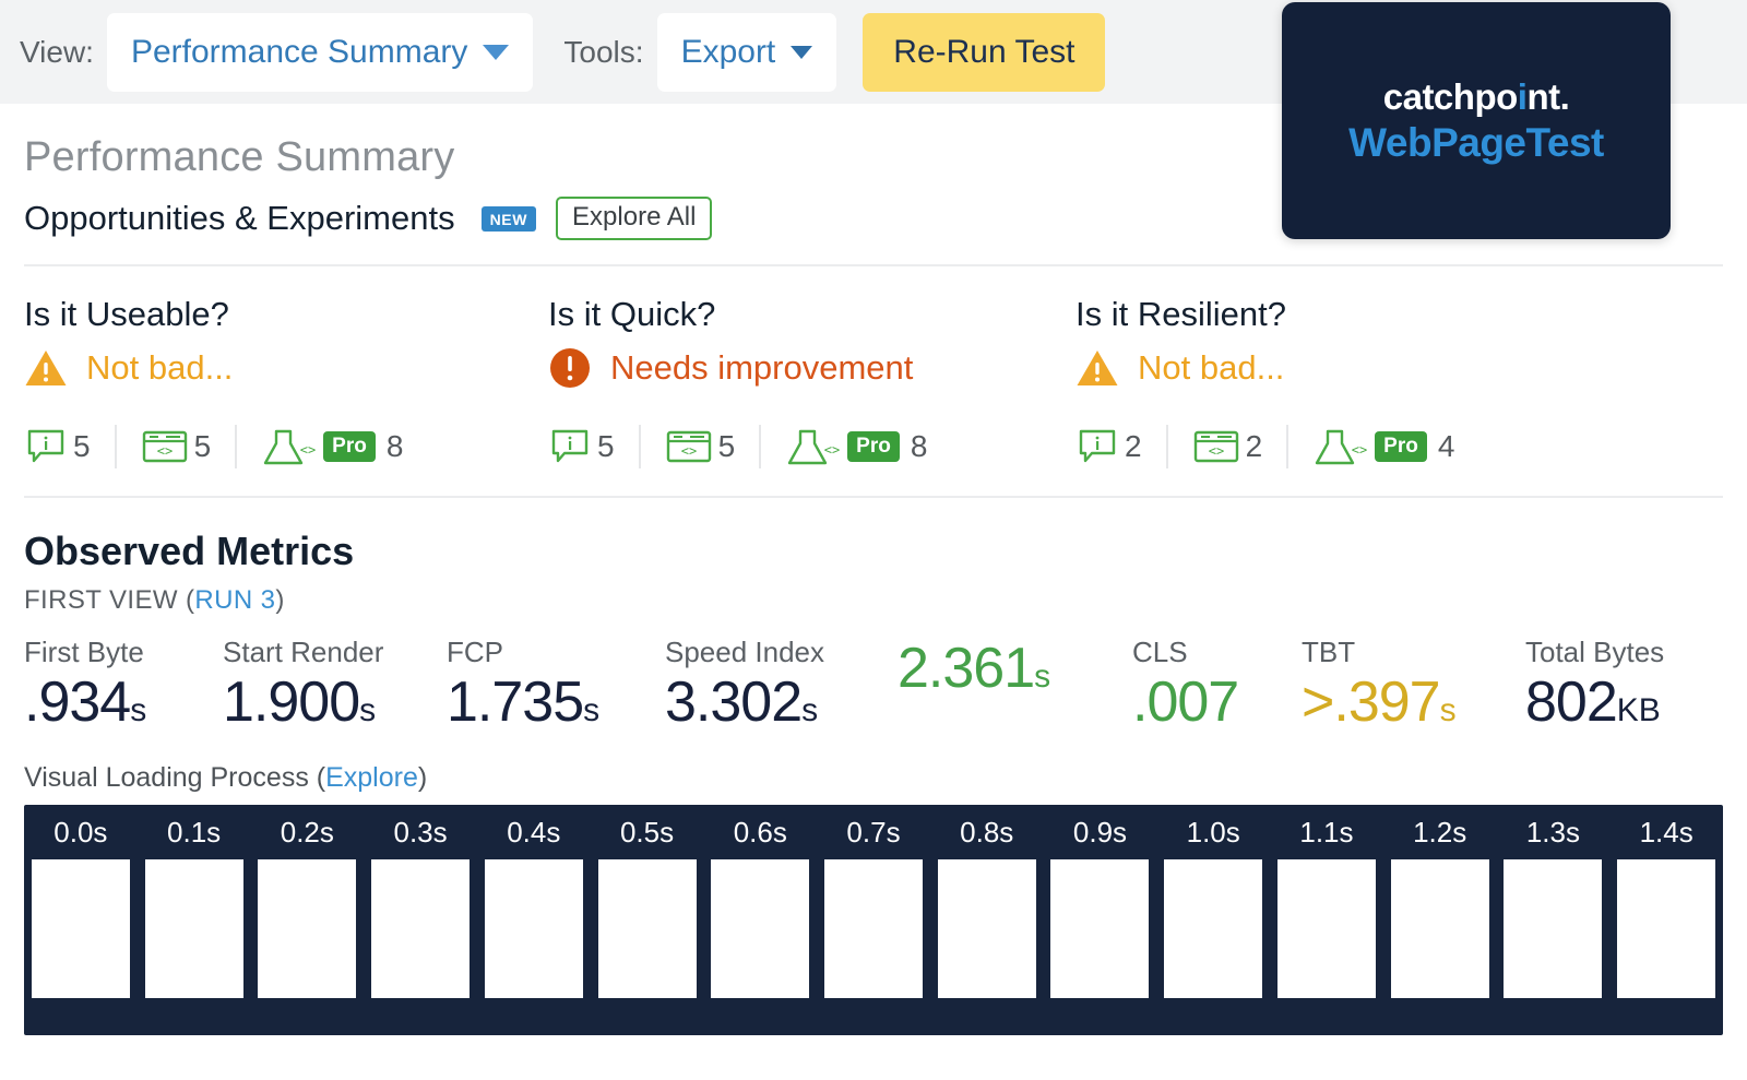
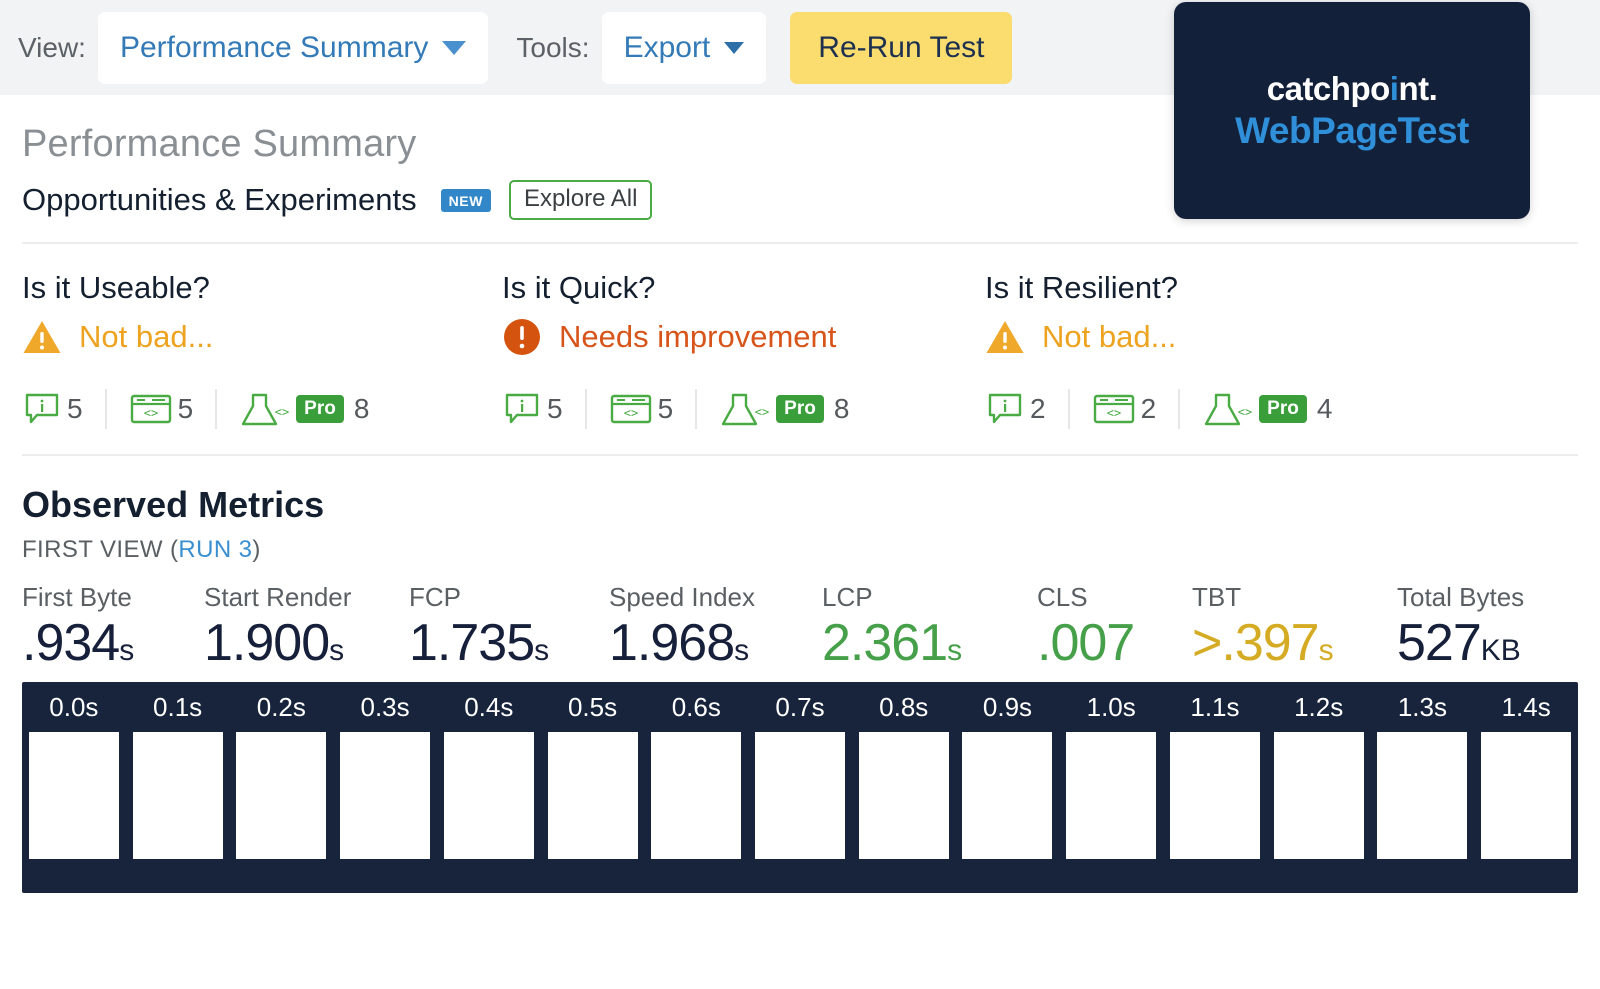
  View:
  Performance Summary
  Tools:
  Export
  Re-Run Test
  catchpoint.
  WebPageTest
  Performance Summary
  Opportunities & Experiments
  NEW
  Explore All
  Is it Useable?
  Not bad...
  5
  <>
  5
  <>
  Pro
  8
  Is it Quick?
  Needs improvement
  5
  <>
  5
  <>
  Pro
  8
  Is it Resilient?
  Not bad...
  2
  <>
  2
  <>
  Pro
  4
  Observed Metrics
  FIRST VIEW (RUN 3)
  First Byte
  .934s
  Start Render
  1.900s
  FCP
  1.735s
  Speed Index
- 3.302s
+ 1.968s
+ LCP
  2.361s
  CLS
  .007
  TBT
  >.397s
  Total Bytes
- 802KB
+ 527KB
- Visual Loading Process (Explore)
  0.0s
  0.1s
  0.2s
  0.3s
  0.4s
  0.5s
  0.6s
  0.7s
  0.8s
  0.9s
  1.0s
  1.1s
  1.2s
  1.3s
  1.4s
